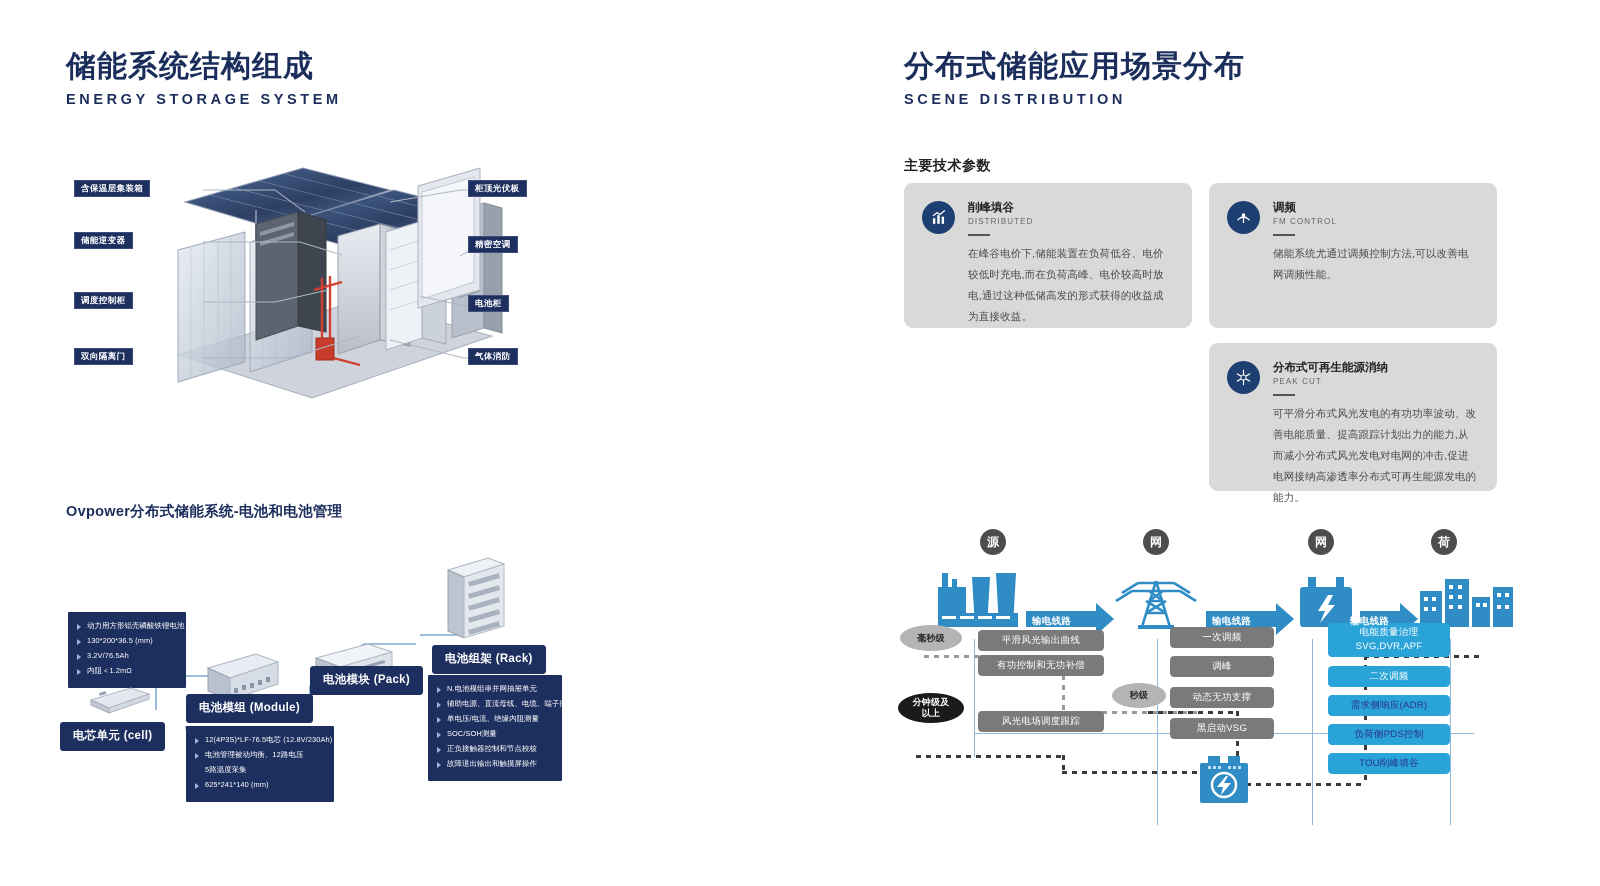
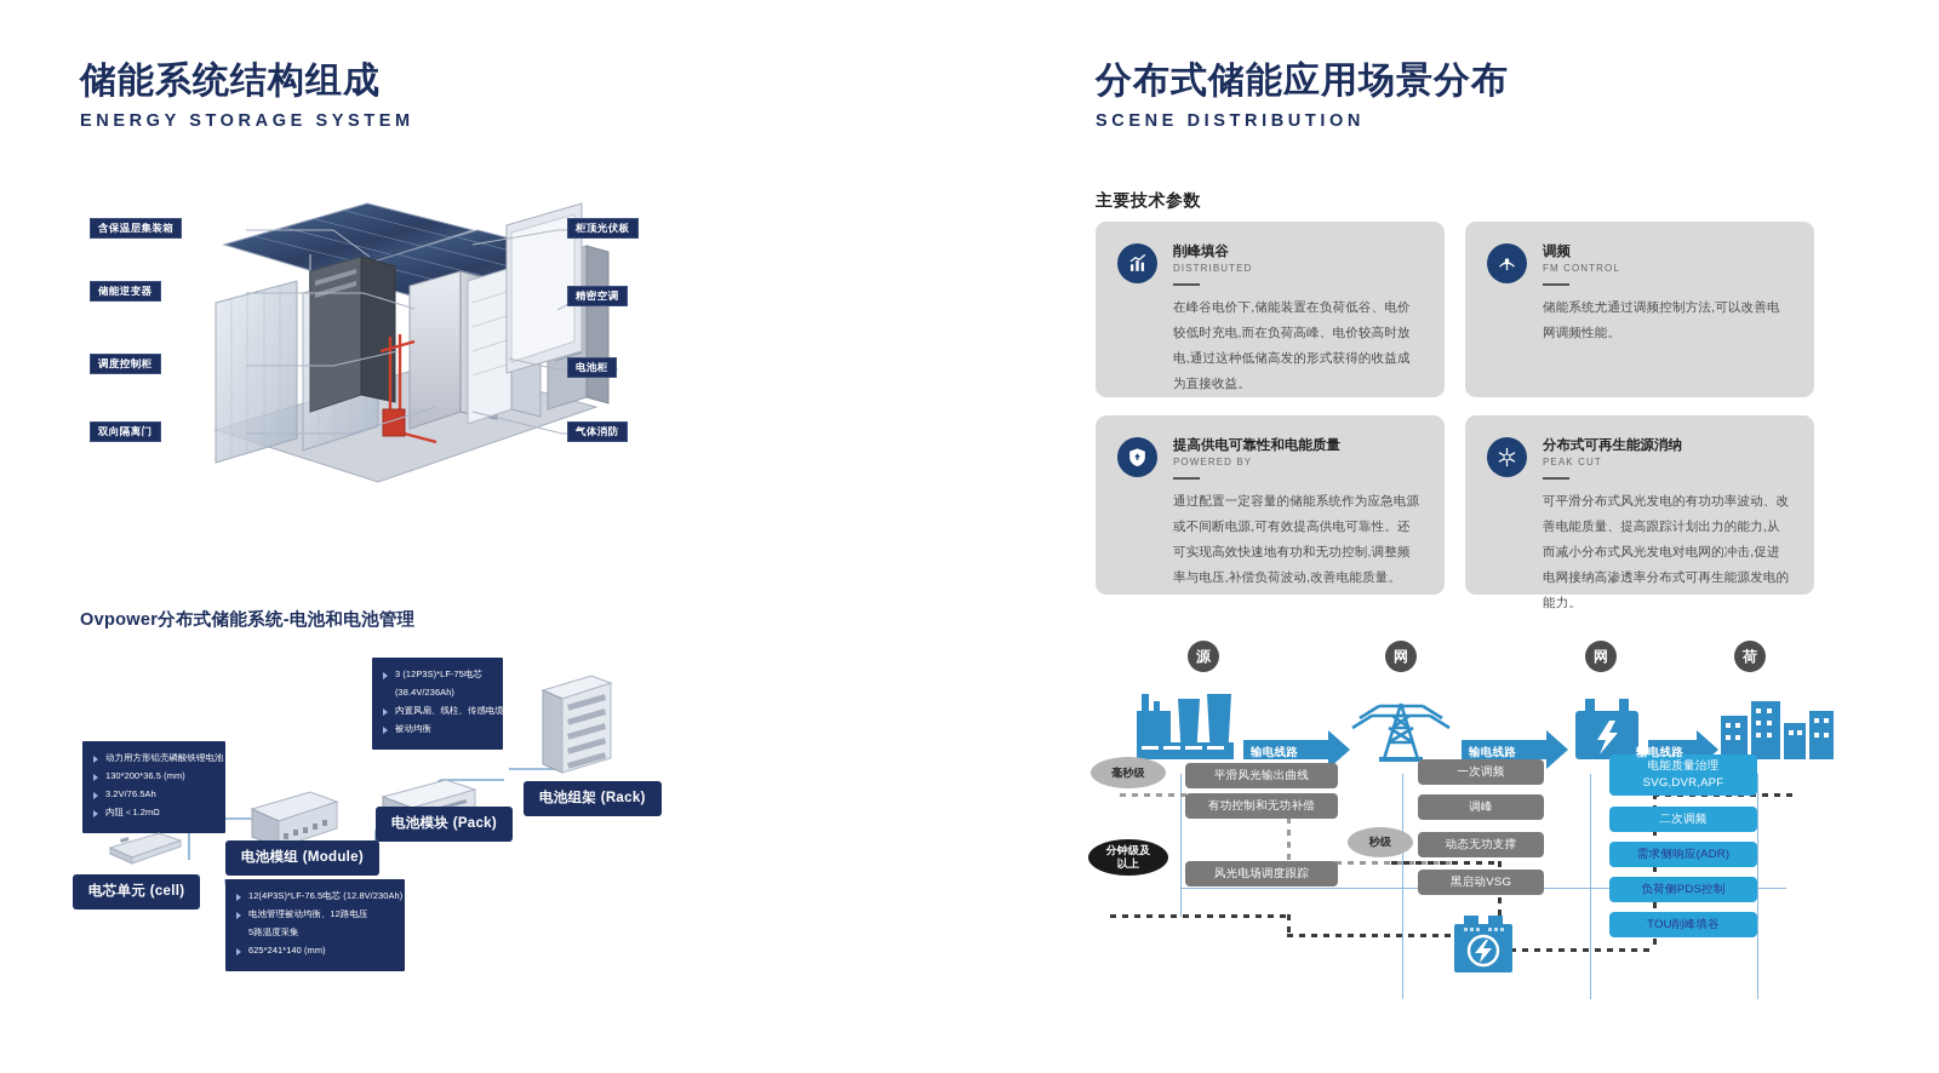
  储能系统结构组成
  ENERGY STORAGE SYSTEM
  含保温层集装箱
  储能逆变器
  调度控制柜
  双向隔离门
  柜顶光伏板
  精密空调
  电池柜
  气体消防
  Ovpower分布式储能系统-电池和电池管理
  动力用方形铝壳磷酸铁锂电池
  130*200*36.5 (mm)
  3.2V/76.5Ah
  内阻＜1.2mΩ
  电芯单元 (cell)
  电池模组 (Module)
  12(4P3S)*LF-76.5电芯 (12.8V/230Ah)
  电池管理被动均衡、12路电压
  5路温度采集
  625*241*140 (mm)
+ 3 (12P3S)*LF-75电芯
+ (38.4V/236Ah)
+ 内置风扇、线柱、传感电缆等
+ 被动均衡
  电池模块 (Pack)
  电池组架 (Rack)
- N.电池模组串并网抽屉单元
- 辅助电源、直流母线、电缆、端子排等
- 单电压/电流、绝缘内阻测量
- SOC/SOH测量
- 正负接触器控制和节点校核
- 故障退出输出和触摸屏操作
  分布式储能应用场景分布
  SCENE DISTRIBUTION
  主要技术参数
  削峰填谷
  DISTRIBUTED
  在峰谷电价下,储能装置在负荷低谷、电价较低时充电,而在负荷高峰、电价较高时放电,通过这种低储高发的形式获得的收益成为直接收益。
  调频
  FM CONTROL
  储能系统尤通过调频控制方法,可以改善电网调频性能。
+ 提高供电可靠性和电能质量
+ POWERED BY
+ 通过配置一定容量的储能系统作为应急电源或不间断电源,可有效提高供电可靠性。还可实现高效快速地有功和无功控制,调整频率与电压,补偿负荷波动,改善电能质量。
  分布式可再生能源消纳
  PEAK CUT
  可平滑分布式风光发电的有功功率波动、改善电能质量、提高跟踪计划出力的能力,从而减小分布式风光发电对电网的冲击,促进电网接纳高渗透率分布式可再生能源发电的能力。
  源
  网
  网
  荷
  输电线路
  输电线路
  输电线路
  毫秒级
  秒级
  分钟级及
  以上
  平滑风光输出曲线
  有功控制和无功补偿
  风光电场调度跟踪
  一次调频
  调峰
  动态无功支撑
  黑启动VSG
  电能质量治理
  SVG,DVR,APF
  二次调频
  需求侧响应(ADR)
  负荷侧PDS控制
  TOU削峰填谷
